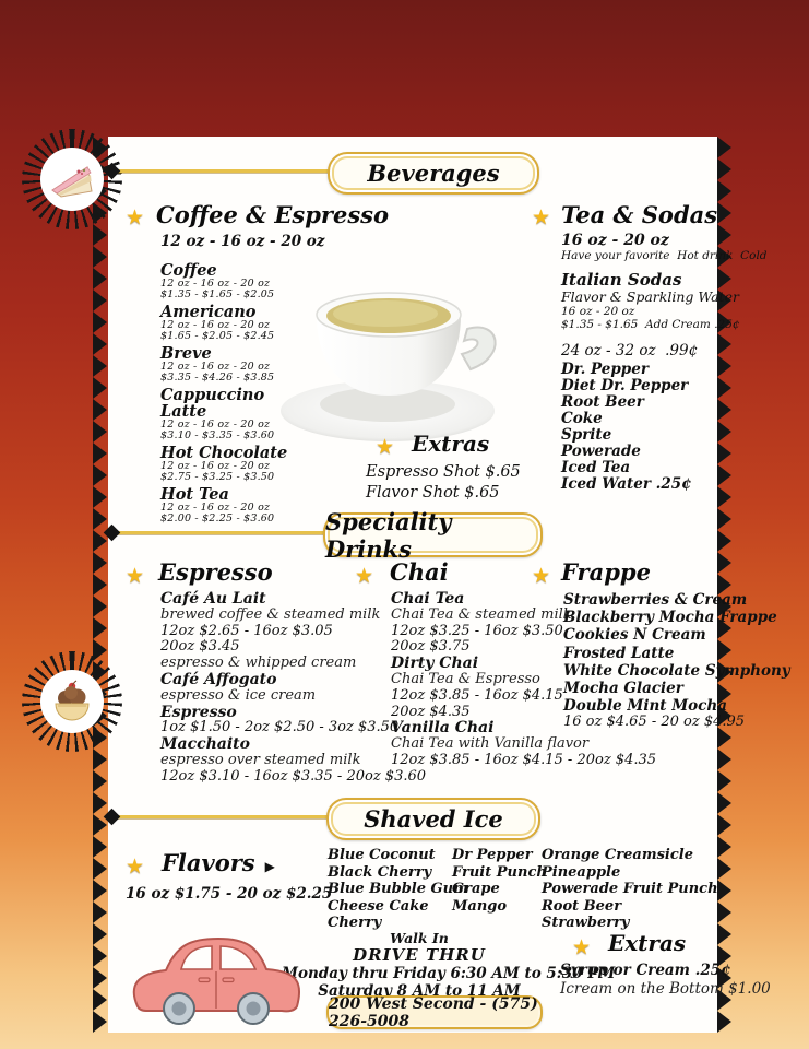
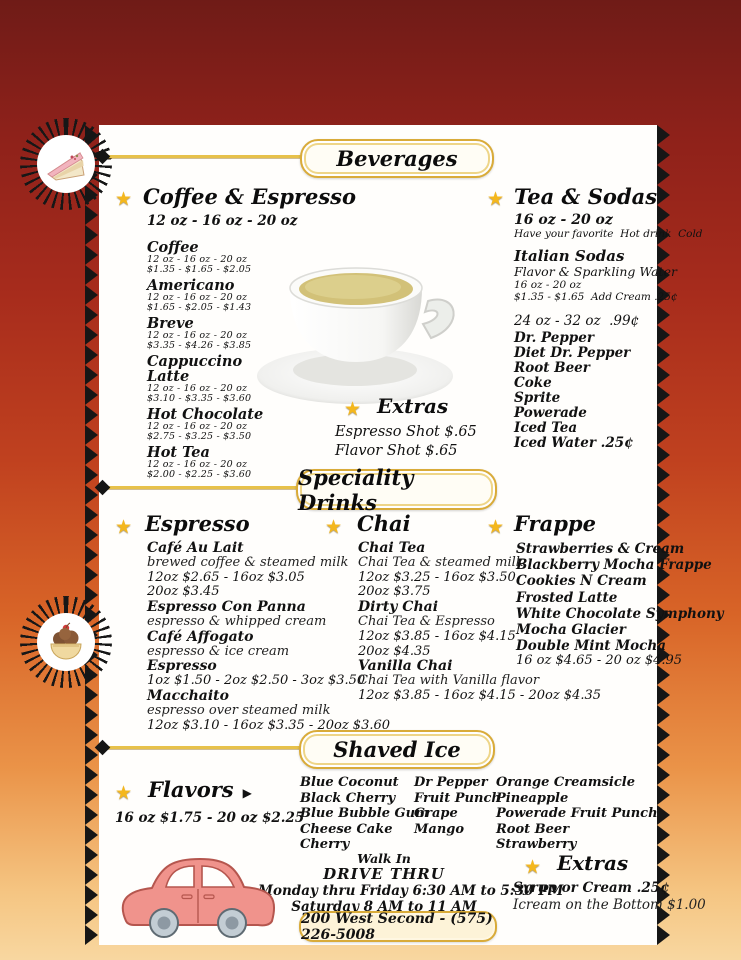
  Beverages
  ★
  Coffee & Espresso
  12 oz - 16 oz - 20 oz
  Coffee
  12 oz - 16 oz - 20 oz
  $1.35 - $1.65 - $2.05
  Americano
  12 oz - 16 oz - 20 oz
- $1.65 - $2.05 - $2.45
+ $1.65 - $2.05 - $1.43
  Breve
  12 oz - 16 oz - 20 oz
  $3.35 - $4.26 - $3.85
  Cappuccino
  Latte
  12 oz - 16 oz - 20 oz
  $3.10 - $3.35 - $3.60
  Hot Chocolate
  12 oz - 16 oz - 20 oz
  $2.75 - $3.25 - $3.50
  Hot Tea
  12 oz - 16 oz - 20 oz
  $2.00 - $2.25 - $3.60
  ★
  Tea & Sodas
  16 oz - 20 oz
  Have your favorite Hot drink Cold
  Italian Sodas
  Flavor & Sparkling Water
  16 oz - 20 oz
  $1.35 - $1.65 Add Cream .25¢
  24 oz - 32 oz .99¢
  Dr. Pepper
  Diet Dr. Pepper
  Root Beer
  Coke
  Sprite
  Powerade
  Iced Tea
  Iced Water .25¢
  ★
  Extras
  Espresso Shot $.65
  Flavor Shot $.65
  Speciality Drinks
  ★
  Espresso
  Café Au Lait
  brewed coffee & steamed milk
  12oz $2.65 - 16oz $3.05
  20oz $3.45
+ Espresso Con Panna
  espresso & whipped cream
  Café Affogato
  espresso & ice cream
  Espresso
  1oz $1.50 - 2oz $2.50 - 3oz $3.50
  Macchaito
  espresso over steamed milk
  12oz $3.10 - 16oz $3.35 - 20oz $3.60
  ★
  Chai
  Chai Tea
  Chai Tea & steamed milk
  12oz $3.25 - 16oz $3.50
  20oz $3.75
  Dirty Chai
  Chai Tea & Espresso
  12oz $3.85 - 16oz $4.15
  20oz $4.35
  Vanilla Chai
  Chai Tea with Vanilla flavor
  12oz $3.85 - 16oz $4.15 - 20oz $4.35
  ★
  Frappe
  Strawberries & Cream
  Blackberry Mocha Frappe
  Cookies N Cream
  Frosted Latte
  White Chocolate Symphony
  Mocha Glacier
  Double Mint Mocha
  16 oz $4.65 - 20 oz $4.95
  Shaved Ice
  ★
  Flavors ▶
  16 oz $1.75 - 20 oz $2.25
  Blue Coconut
  Black Cherry
  Blue Bubble Gum
  Cheese Cake
  Cherry
  Dr Pepper
  Fruit Punch
  Grape
  Mango
  Orange Creamsicle
  Pineapple
  Powerade Fruit Punch
  Root Beer
  Strawberry
  Walk In
  DRIVE THRU
  onday thru Friday 6:30 AM to 5
  Saturday 8 AM to 11 AM
  200 West Second - (575) 226-5008
  ★
  Extras
  Syrup or Cream .25¢
  Icream on the Bottom $1.00
